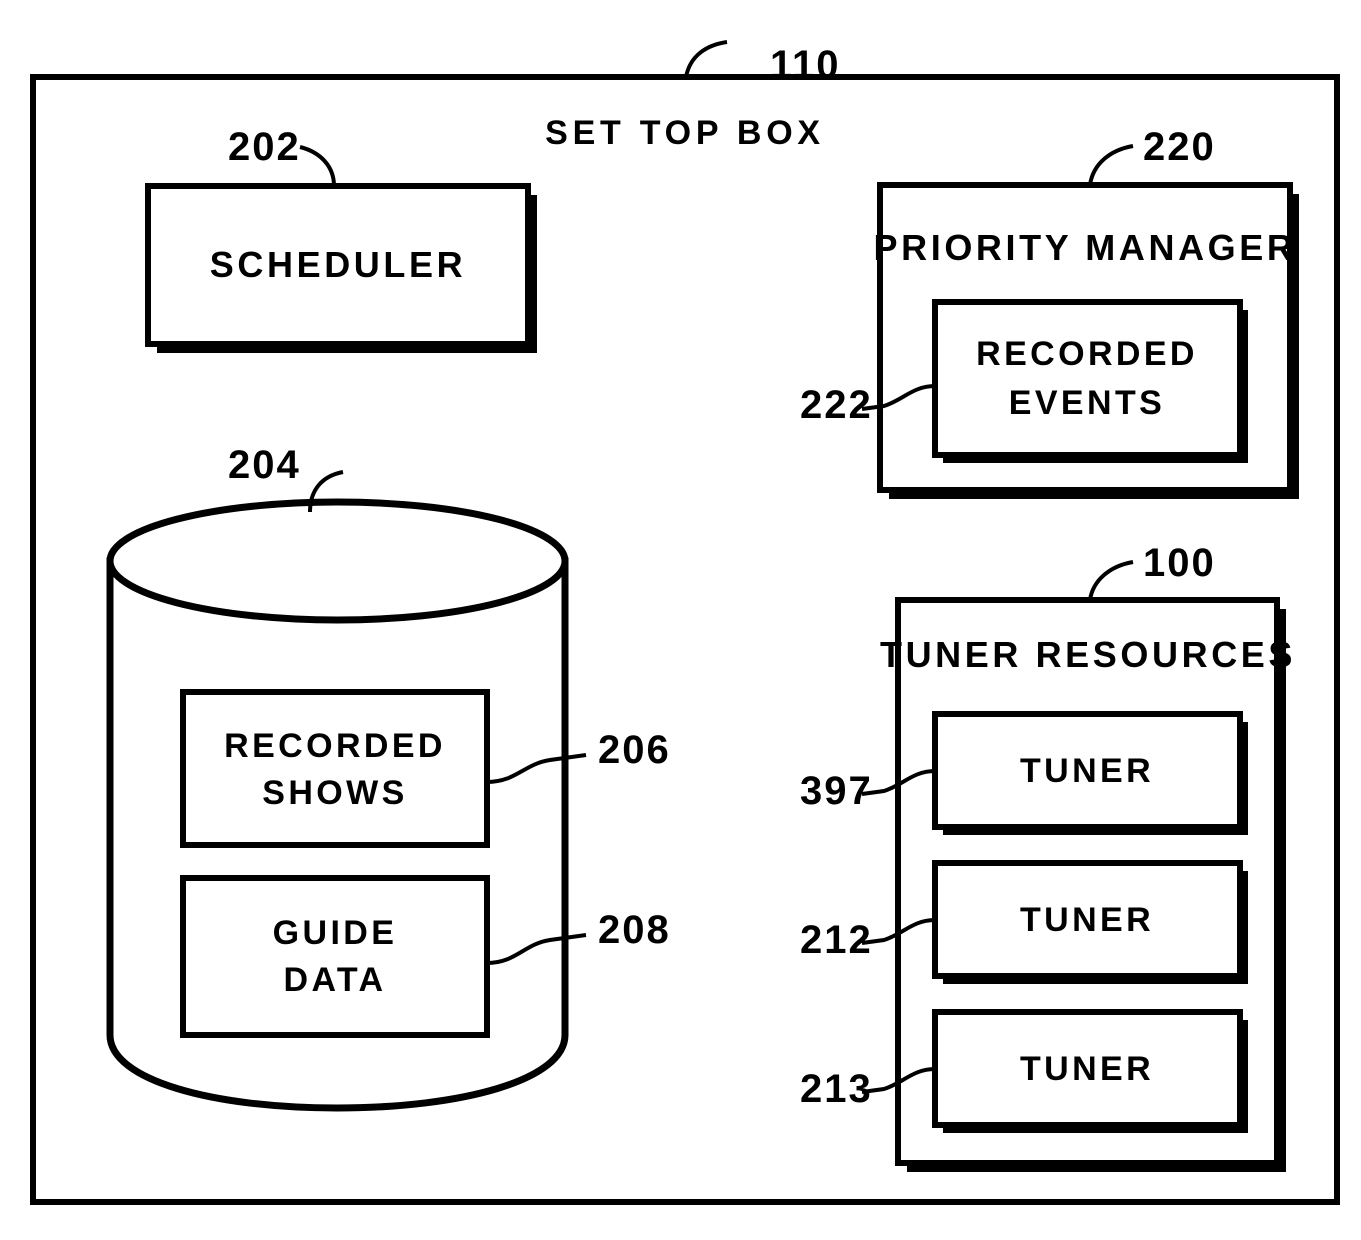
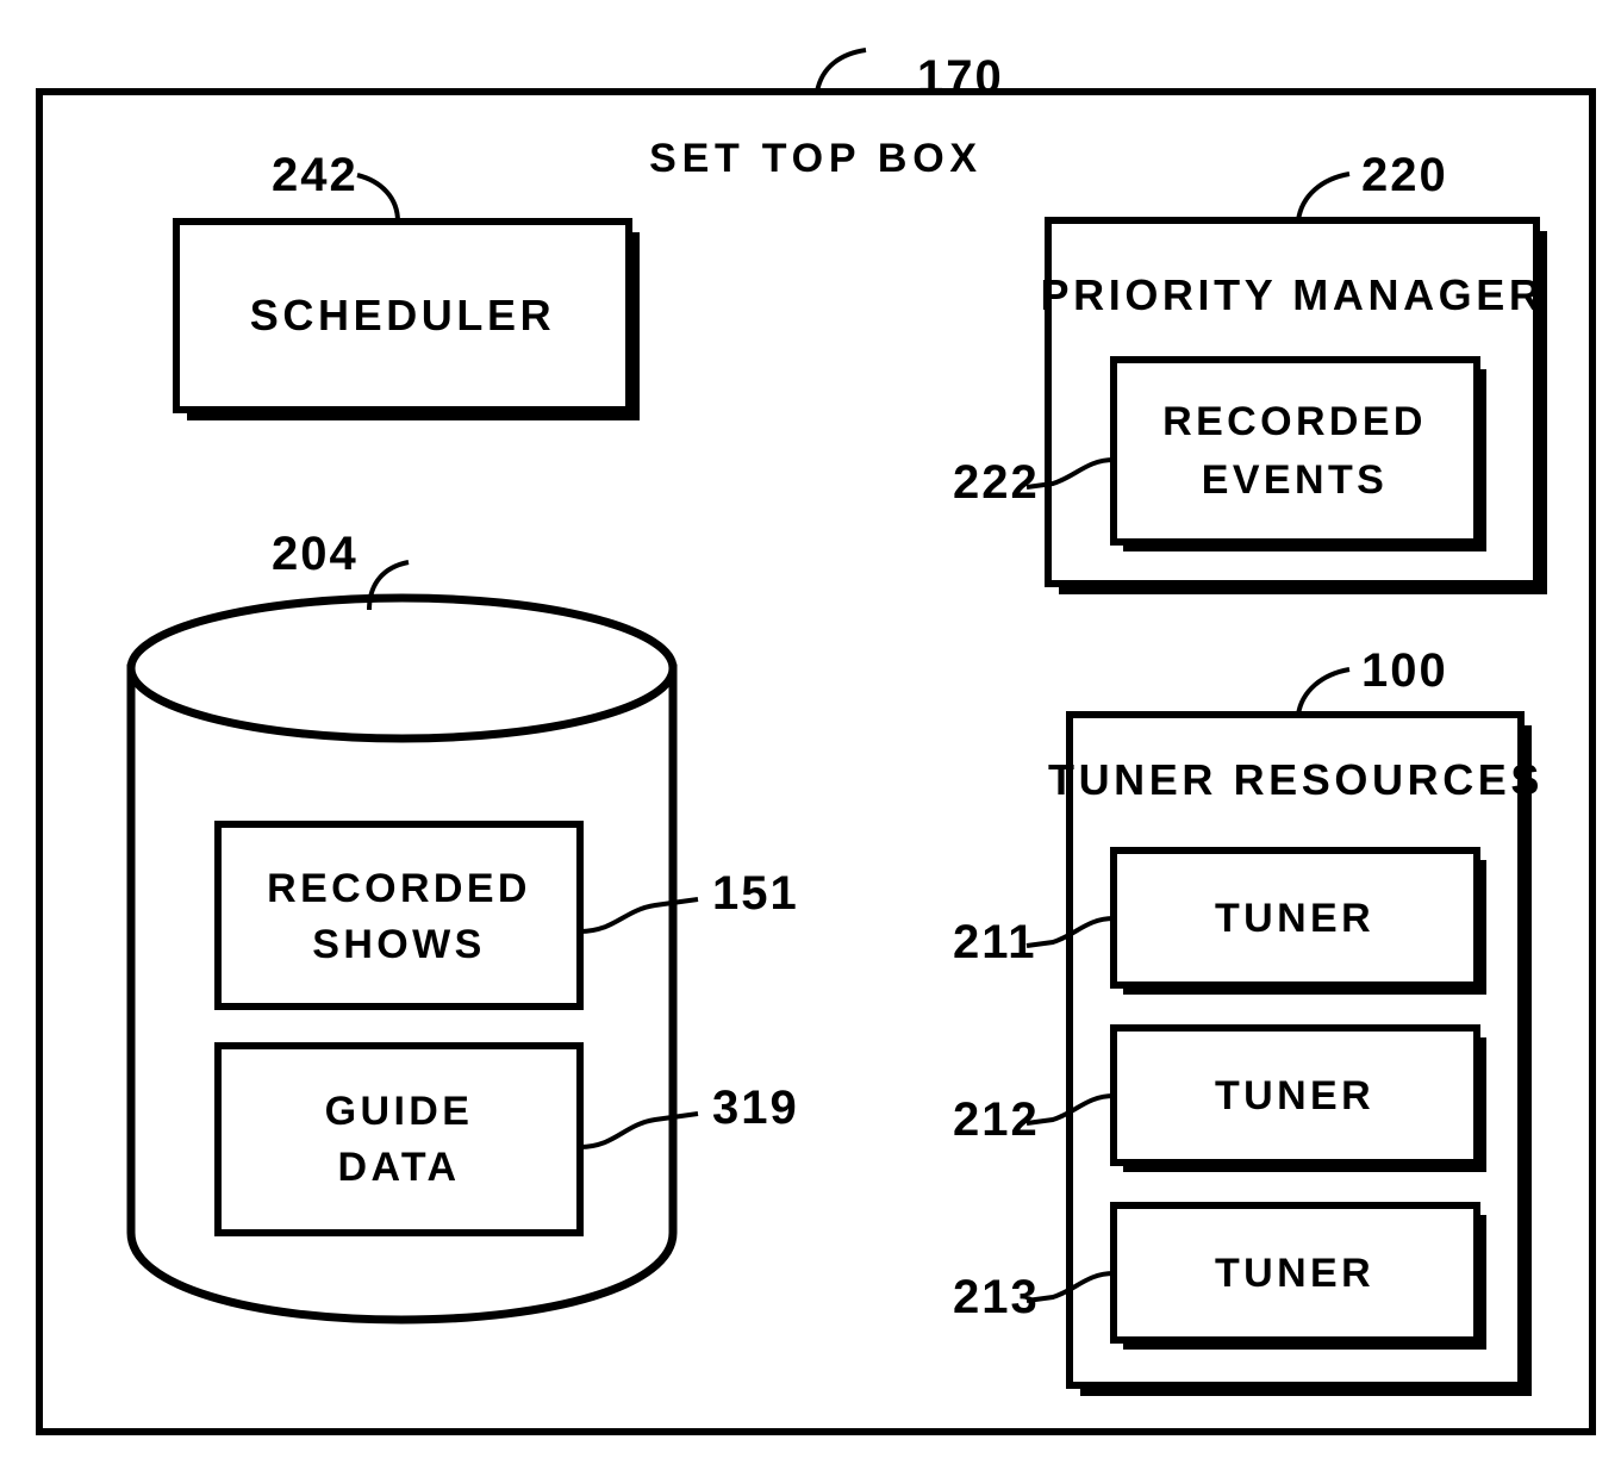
- 110
+ 170
  SET TOP BOX
- 202
+ 242
  SCHEDULER
  204
  RECORDED
  SHOWS
- 206
+ 151
  GUIDE
  DATA
- 208
+ 319
  220
  PRIORITY MANAGER
  RECORDED
  EVENTS
  222
  100
  TUNER RESOURCES
  TUNER
- 397
+ 211
  TUNER
  212
  TUNER
  213
